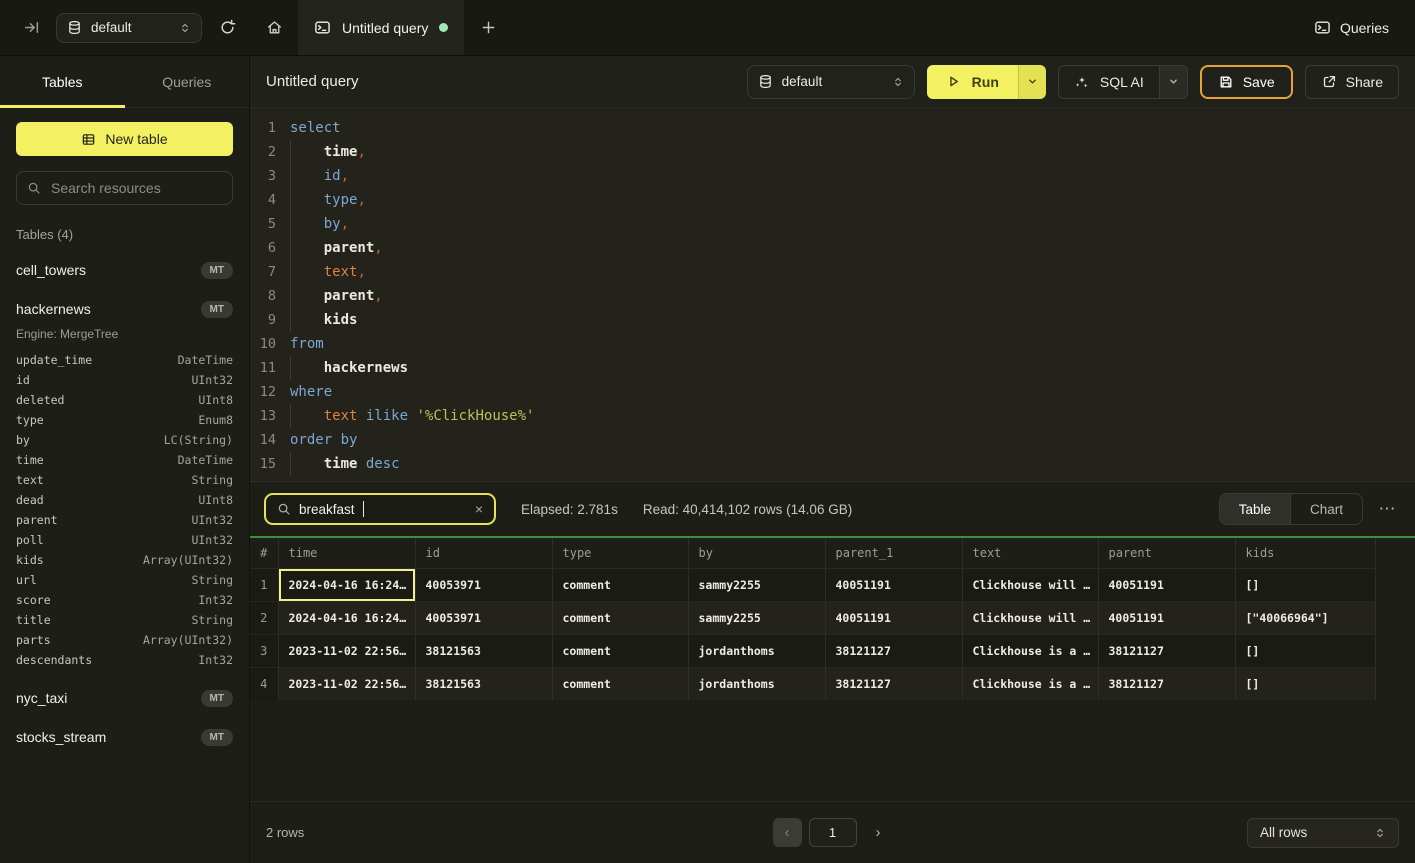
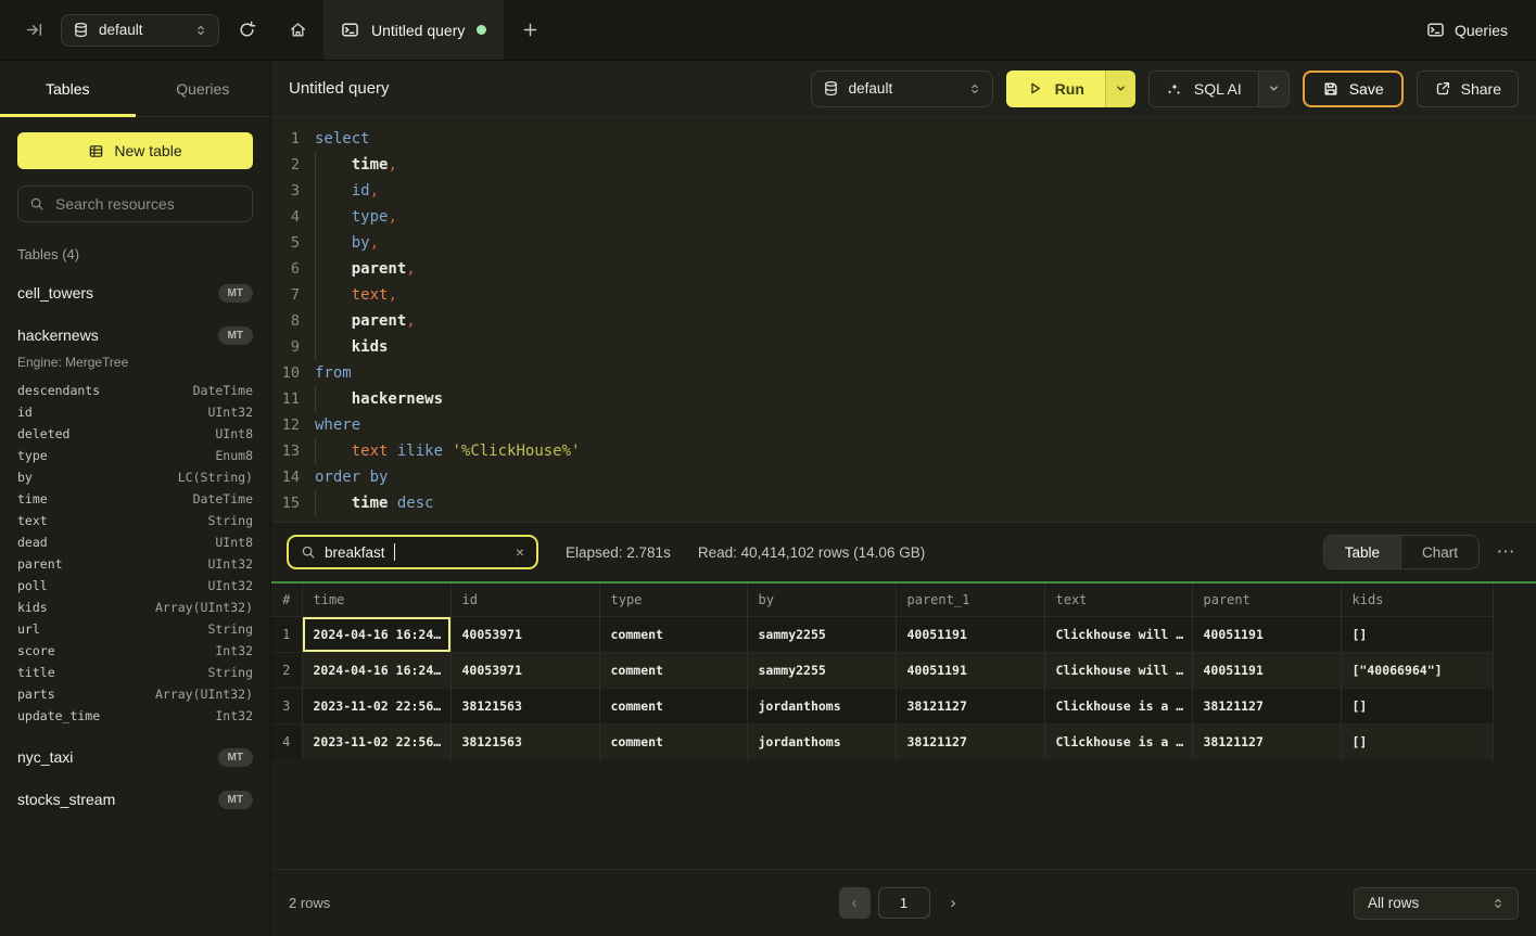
  default
  Untitled query
  Queries
  Tables
  Queries
  New table
  Search resources
  Tables (4)
  cell_towers
  MT
  hackernews
  MT
  Engine: MergeTree
- update_time
+ descendants
  DateTime
  id
  UInt32
  deleted
  UInt8
  type
  Enum8
  by
  LC(String)
  time
  DateTime
  text
  String
  dead
  UInt8
  parent
  UInt32
  poll
  UInt32
  kids
  Array(UInt32)
  url
  String
  score
  Int32
  title
  String
  parts
  Array(UInt32)
- descendants
+ update_time
  Int32
  nyc_taxi
  MT
  stocks_stream
  MT
  Untitled query
  default
  Run
  SQL AI
  Save
  Share
  1
  select
  2
  time,
  3
  id,
  4
  type,
  5
  by,
  6
  parent,
  7
  text,
  8
  parent,
  9
  kids
  10
  from
  11
  hackernews
  12
  where
  13
  text ilike '%ClickHouse%'
  14
  order by
  15
  time desc
  breakfast
  ×
  Elapsed: 2.781s
  Read: 40,414,102 rows (14.06 GB)
  Table
  Chart
  ⋯
  #	time	id	type	by	parent_1	text	parent	kids
  1	2024-04-16 16:24…	40053971	comment	sammy2255	40051191	Clickhouse will …	40051191	[]
  2	2024-04-16 16:24…	40053971	comment	sammy2255	40051191	Clickhouse will …	40051191	["40066964"]
  3	2023-11-02 22:56…	38121563	comment	jordanthoms	38121127	Clickhouse is a …	38121127	[]
  4	2023-11-02 22:56…	38121563	comment	jordanthoms	38121127	Clickhouse is a …	38121127	[]
  2 rows
  ‹
  1
  ›
  All rows
